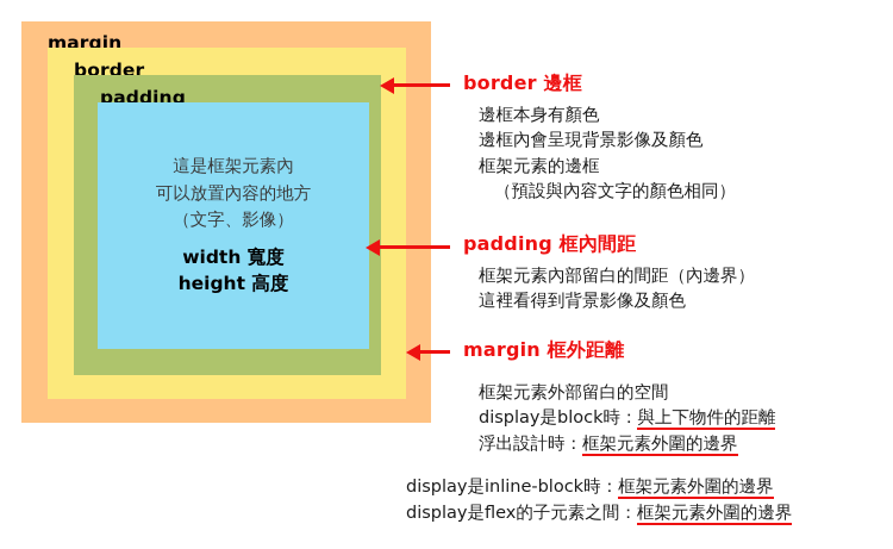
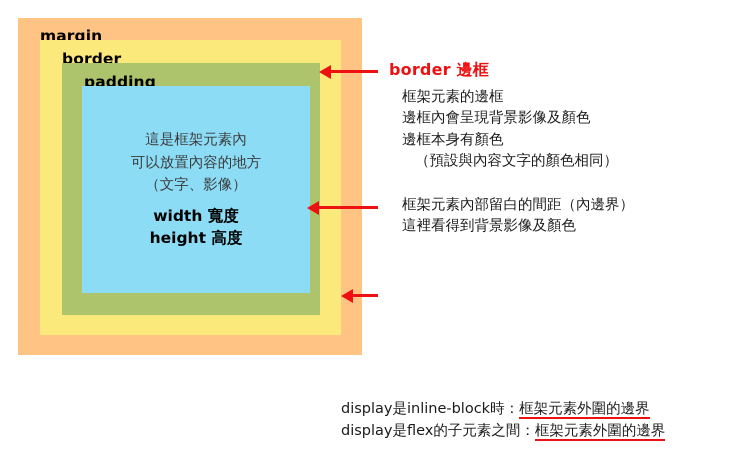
  margin
  border
  padding
  這是框架元素內
  可以放置內容的地方
  （文字、影像）
  width 寬度
  height 高度
  border 邊框
- 邊框本身有顏色
+ 框架元素的邊框
  邊框內會呈現背景影像及顏色
- 框架元素的邊框
+ 邊框本身有顏色
  （預設與內容文字的顏色相同）
- padding 框內間距
  框架元素內部留白的間距（內邊界）
  這裡看得到背景影像及顏色
- margin 框外距離
- 框架元素外部留白的空間
- display是block時：與上下物件的距離
- 浮出設計時：框架元素外圍的邊界
  display是inline-block時：框架元素外圍的邊界
  display是flex的子元素之間：框架元素外圍的邊界
